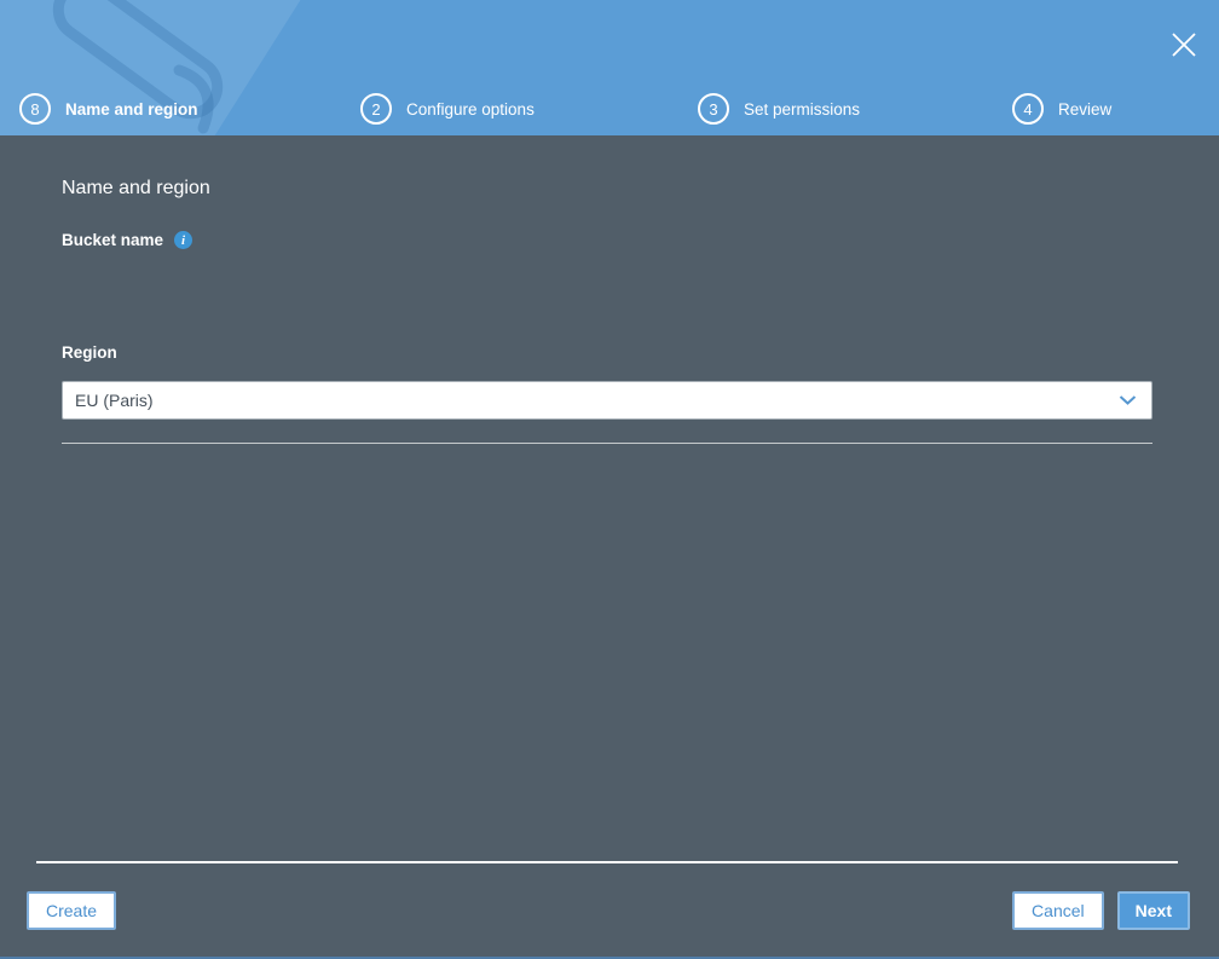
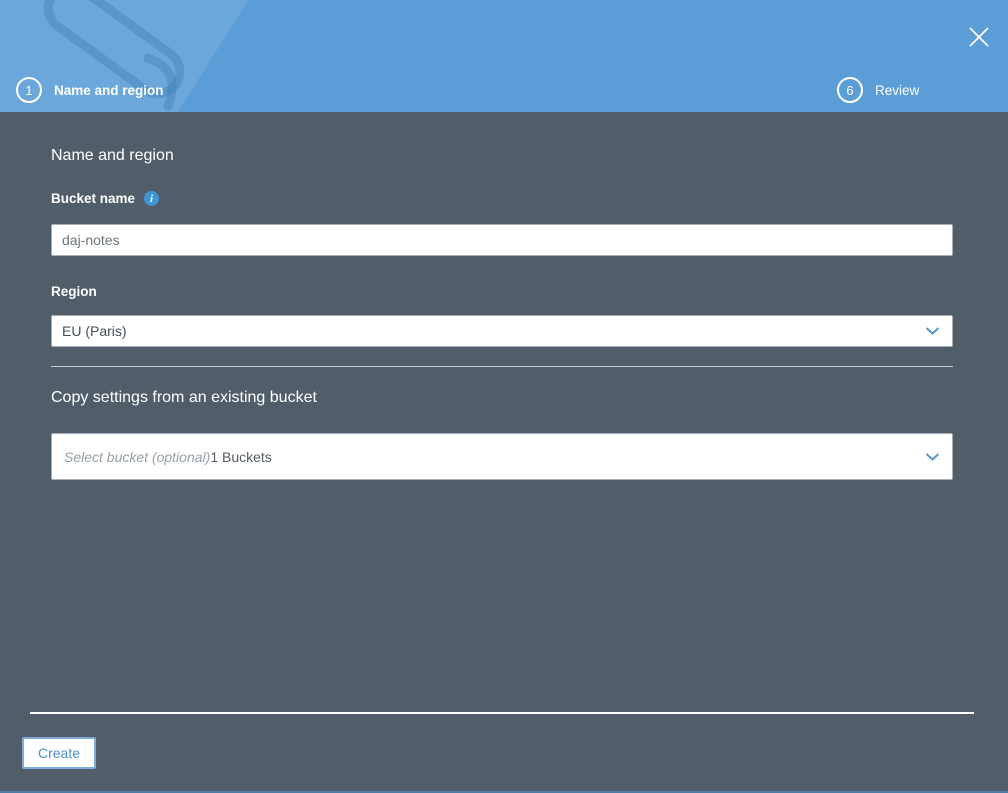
- 8
+ 1
  Name and region
- 2
- Configure options
- 3
- Set permissions
- 4
+ 6
  Review
  Name and region
  Bucket name
  i
+ daj-notes
  Region
  EU (Paris)
+ Copy settings from an existing bucket
+ Select bucket (optional)
+ 1 Buckets
  Create
- Cancel
- Next
